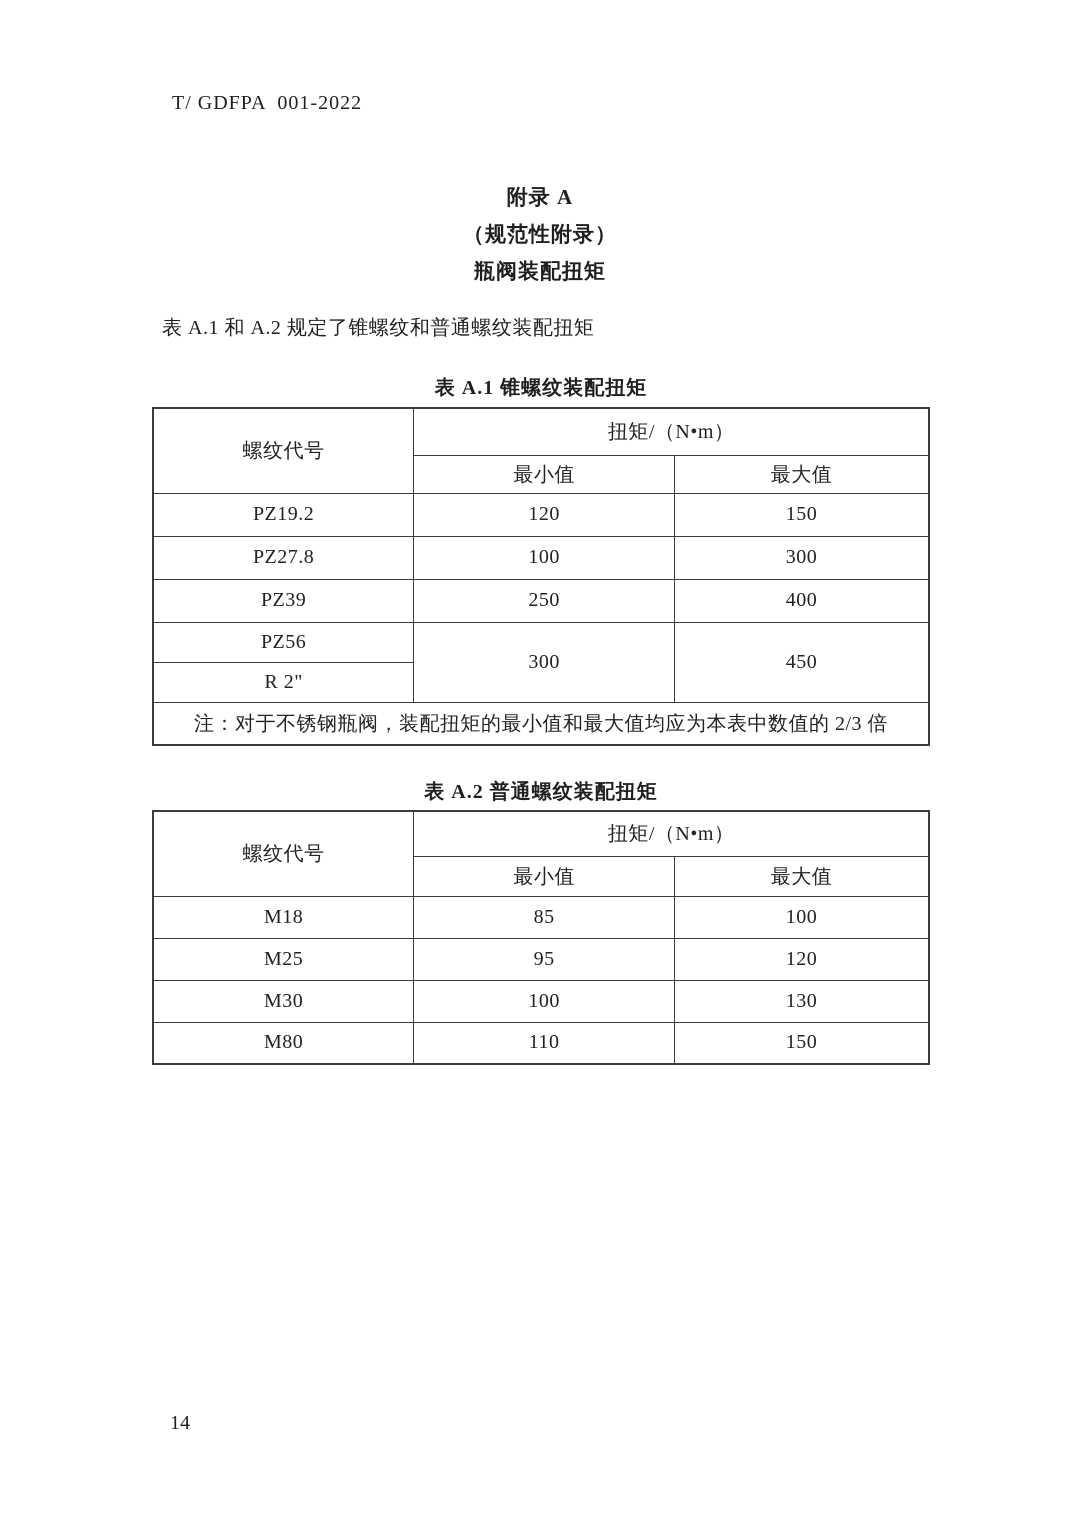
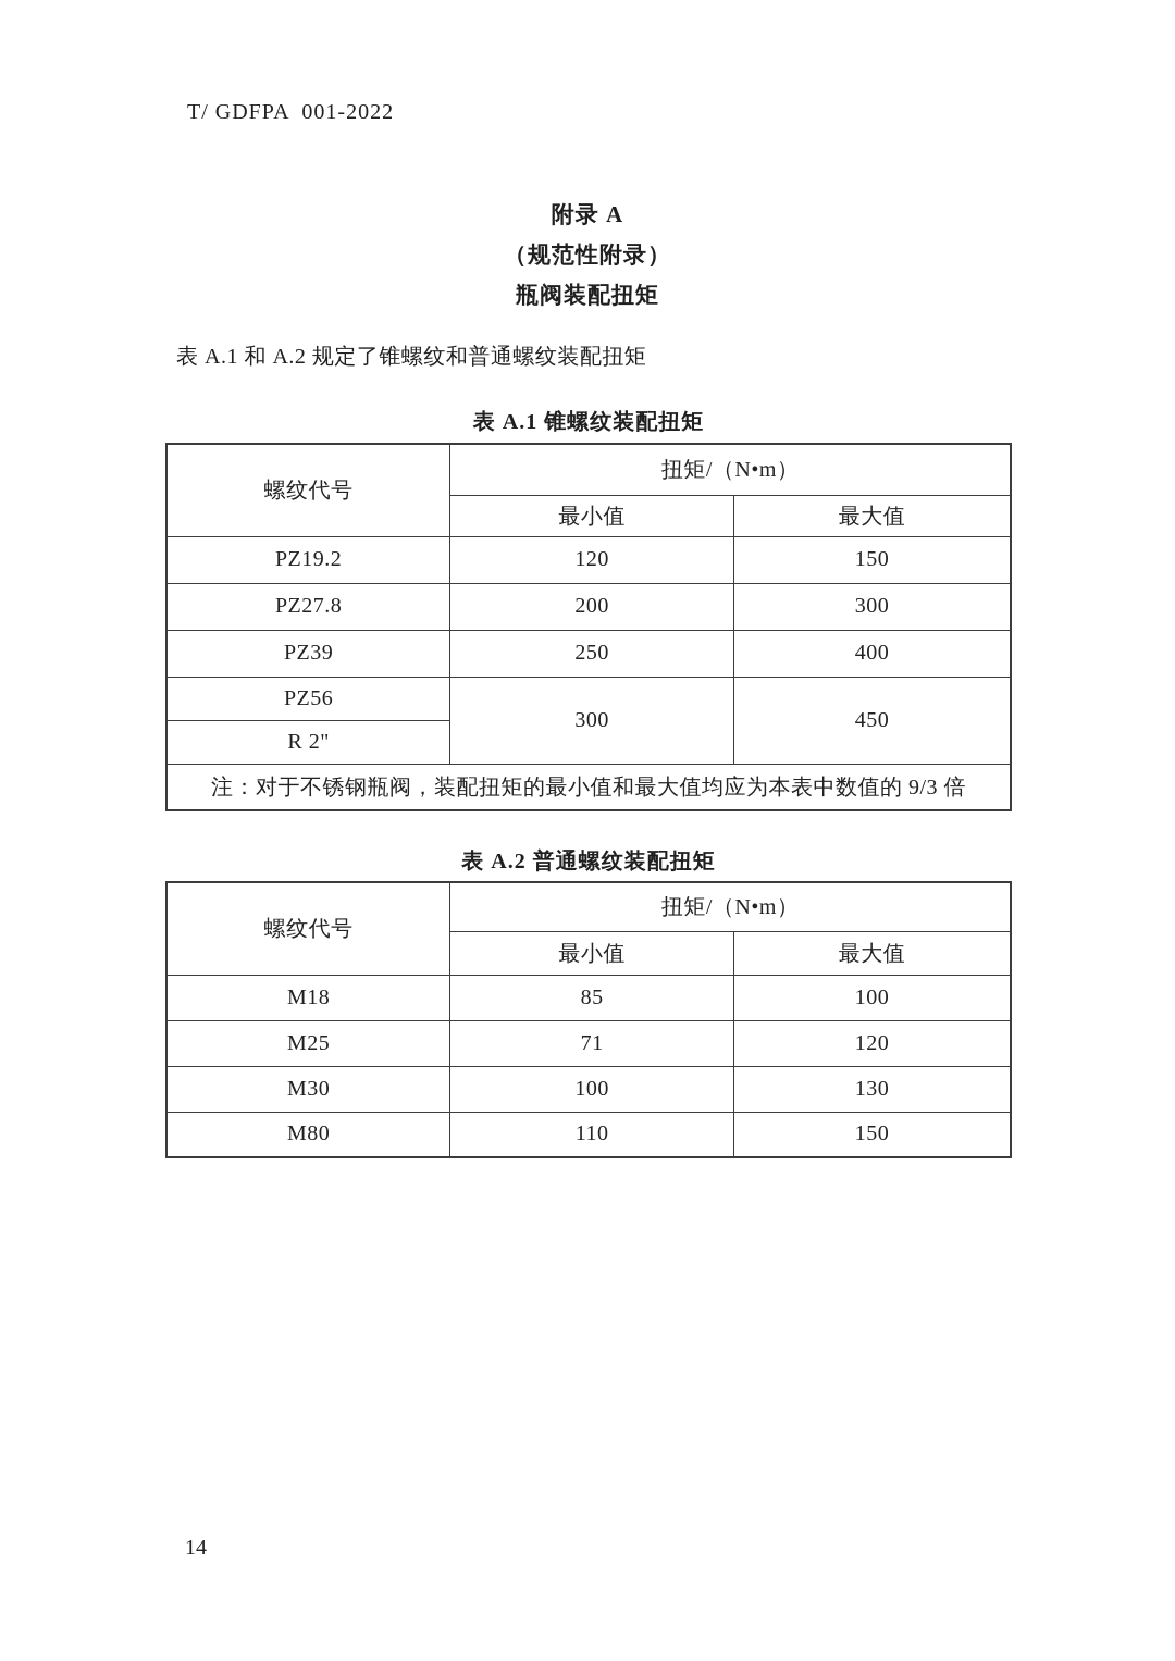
  T/ GDFPA 001-2022
  附录 A
  （规范性附录）
  瓶阀装配扭矩
  表 A.1 和 A.2 规定了锥螺纹和普通螺纹装配扭矩
  表 A.1 锥螺纹装配扭矩
  螺纹代号	扭矩/（N•m）
  最小值	最大值
  PZ19.2	120	150
- PZ27.8	100	300
+ PZ27.8	200	300
  PZ39	250	400
  PZ56	300	450
  R 2"
- 注：对于不锈钢瓶阀，装配扭矩的最小值和最大值均应为本表中数值的 2/3 倍
+ 注：对于不锈钢瓶阀，装配扭矩的最小值和最大值均应为本表中数值的 9/3 倍
  表 A.2 普通螺纹装配扭矩
  螺纹代号	扭矩/（N•m）
  最小值	最大值
  M18	85	100
- M25	95	120
+ M25	71	120
  M30	100	130
  M80	110	150
  14
